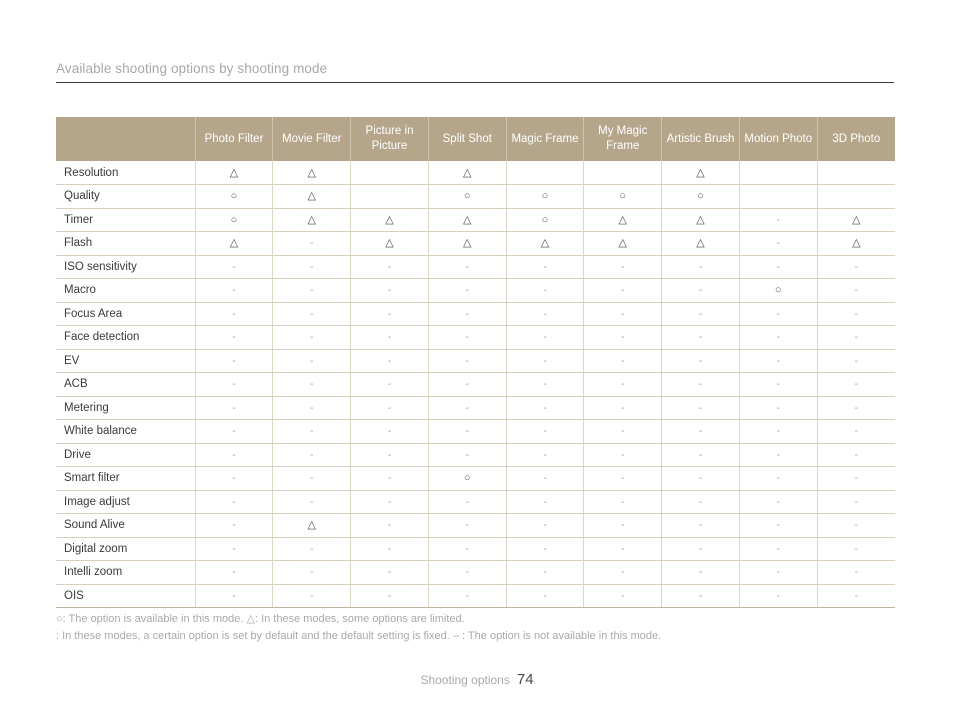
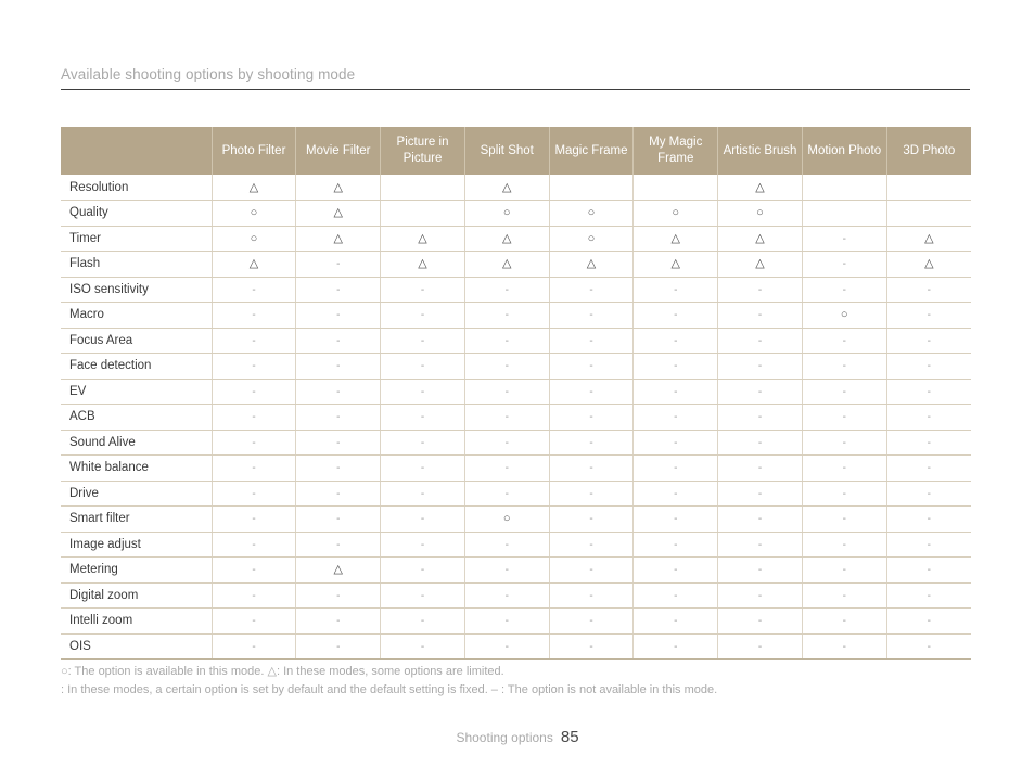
  Available shooting options by shooting mode
  	Photo Filter	Movie Filter	Picture in Picture	Split Shot	Magic Frame	My Magic Frame	Artistic Brush	Motion Photo	3D Photo
  Resolution	△	△		△			△
  Quality	○	△		○	○	○	○
  Timer	○	△	△	△	○	△	△	-	△
  Flash	△	-	△	△	△	△	△	-	△
  ISO sensitivity	-	-	-	-	-	-	-	-	-
  Macro	-	-	-	-	-	-	-	○	-
  Focus Area	-	-	-	-	-	-	-	-	-
  Face detection	-	-	-	-	-	-	-	-	-
  EV	-	-	-	-	-	-	-	-	-
  ACB	-	-	-	-	-	-	-	-	-
- Metering	-	-	-	-	-	-	-	-	-
+ Sound Alive	-	-	-	-	-	-	-	-	-
  White balance	-	-	-	-	-	-	-	-	-
  Drive	-	-	-	-	-	-	-	-	-
  Smart filter	-	-	-	○	-	-	-	-	-
  Image adjust	-	-	-	-	-	-	-	-	-
- Sound Alive	-	△	-	-	-	-	-	-	-
+ Metering	-	△	-	-	-	-	-	-	-
  Digital zoom	-	-	-	-	-	-	-	-	-
  Intelli zoom	-	-	-	-	-	-	-	-	-
  OIS	-	-	-	-	-	-	-	-	-
  ○: The option is available in this mode. △: In these modes, some options are limited.
  : In these modes, a certain option is set by default and the default setting is fixed. – : The option is not available in this mode.
- Shooting options 74
+ Shooting options 85
